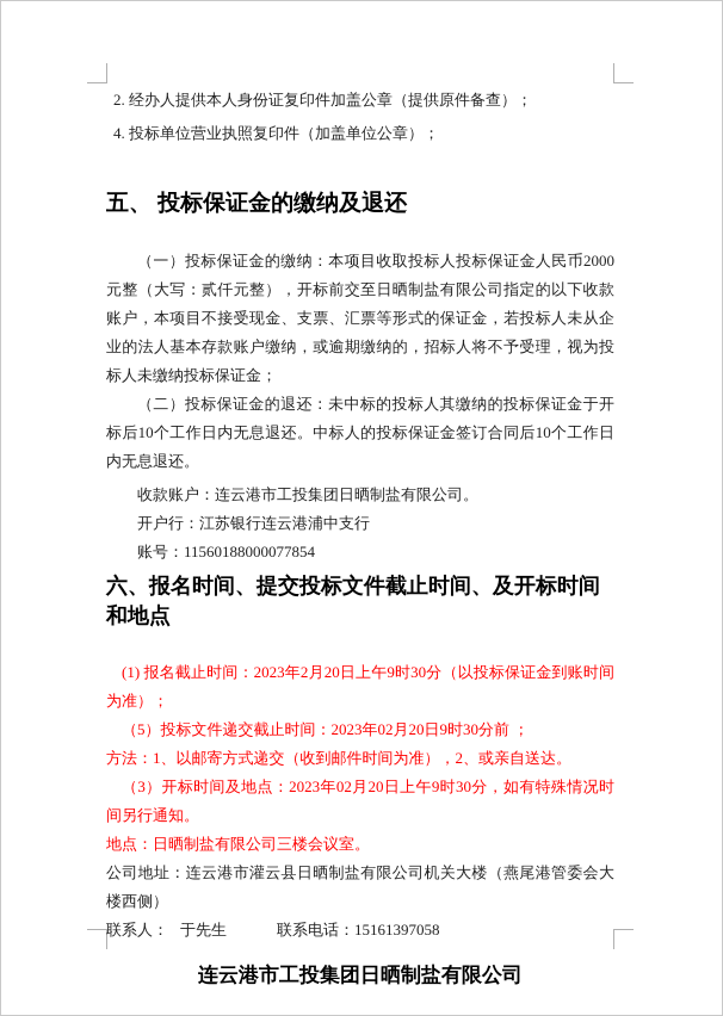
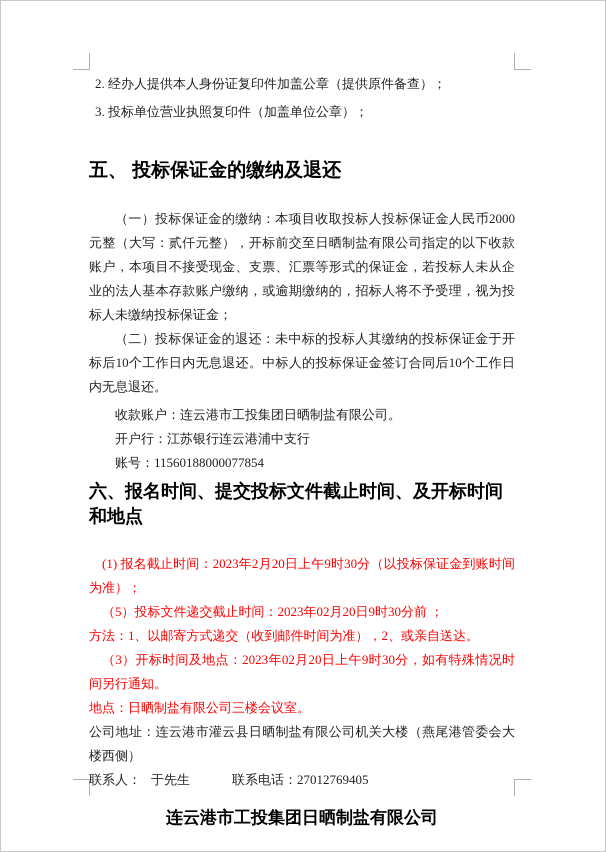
  2. 经办人提供本人身份证复印件加盖公章（提供原件备查）；
- 4. 投标单位营业执照复印件（加盖单位公章）；
+ 3. 投标单位营业执照复印件（加盖单位公章）；
  五、 投标保证金的缴纳及退还
  （一）投标保证金的缴纳：本项目收取投标人投标保证金人民币2000元整（大写：贰仟元整），开标前交至日晒制盐有限公司指定的以下收款账户，本项目不接受现金、支票、汇票等形式的保证金，若投标人未从企业的法人基本存款账户缴纳，或逾期缴纳的，招标人将不予受理，视为投标人未缴纳投标保证金；
  （二）投标保证金的退还：未中标的投标人其缴纳的投标保证金于开标后10个工作日内无息退还。中标人的投标保证金签订合同后10个工作日内无息退还。
  收款账户：连云港市工投集团日晒制盐有限公司。
  开户行：江苏银行连云港浦中支行
  账号：11560188000077854
  六、报名时间、提交投标文件截止时间、及开标时间和地点
  (1) 报名截止时间：2023年2月20日上午9时30分（以投标保证金到账时间为准）；
  （5）投标文件递交截止时间：2023年02月20日9时30分前 ；
  方法：1、以邮寄方式递交（收到邮件时间为准），2、或亲自送达。
  （3）开标时间及地点：2023年02月20日上午9时30分，如有特殊情况时间另行通知。
  地点：日晒制盐有限公司三楼会议室。
  公司地址：连云港市灌云县日晒制盐有限公司机关大楼（燕尾港管委会大楼西侧）
- 联系人： 于先生 联系电话：15161397058
+ 联系人： 于先生 联系电话：27012769405
  连云港市工投集团日晒制盐有限公司
